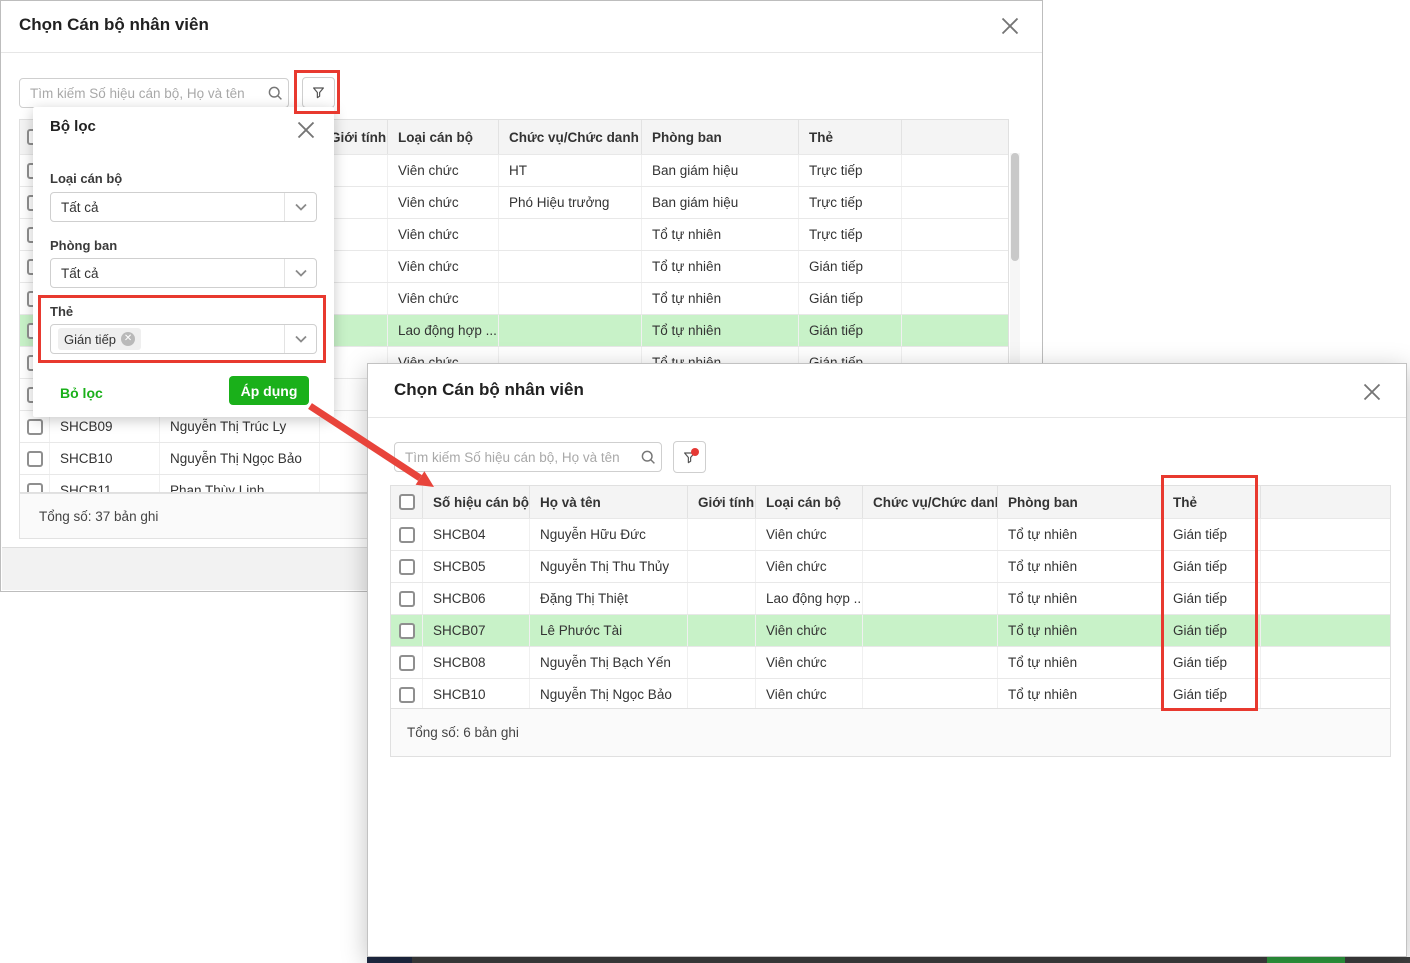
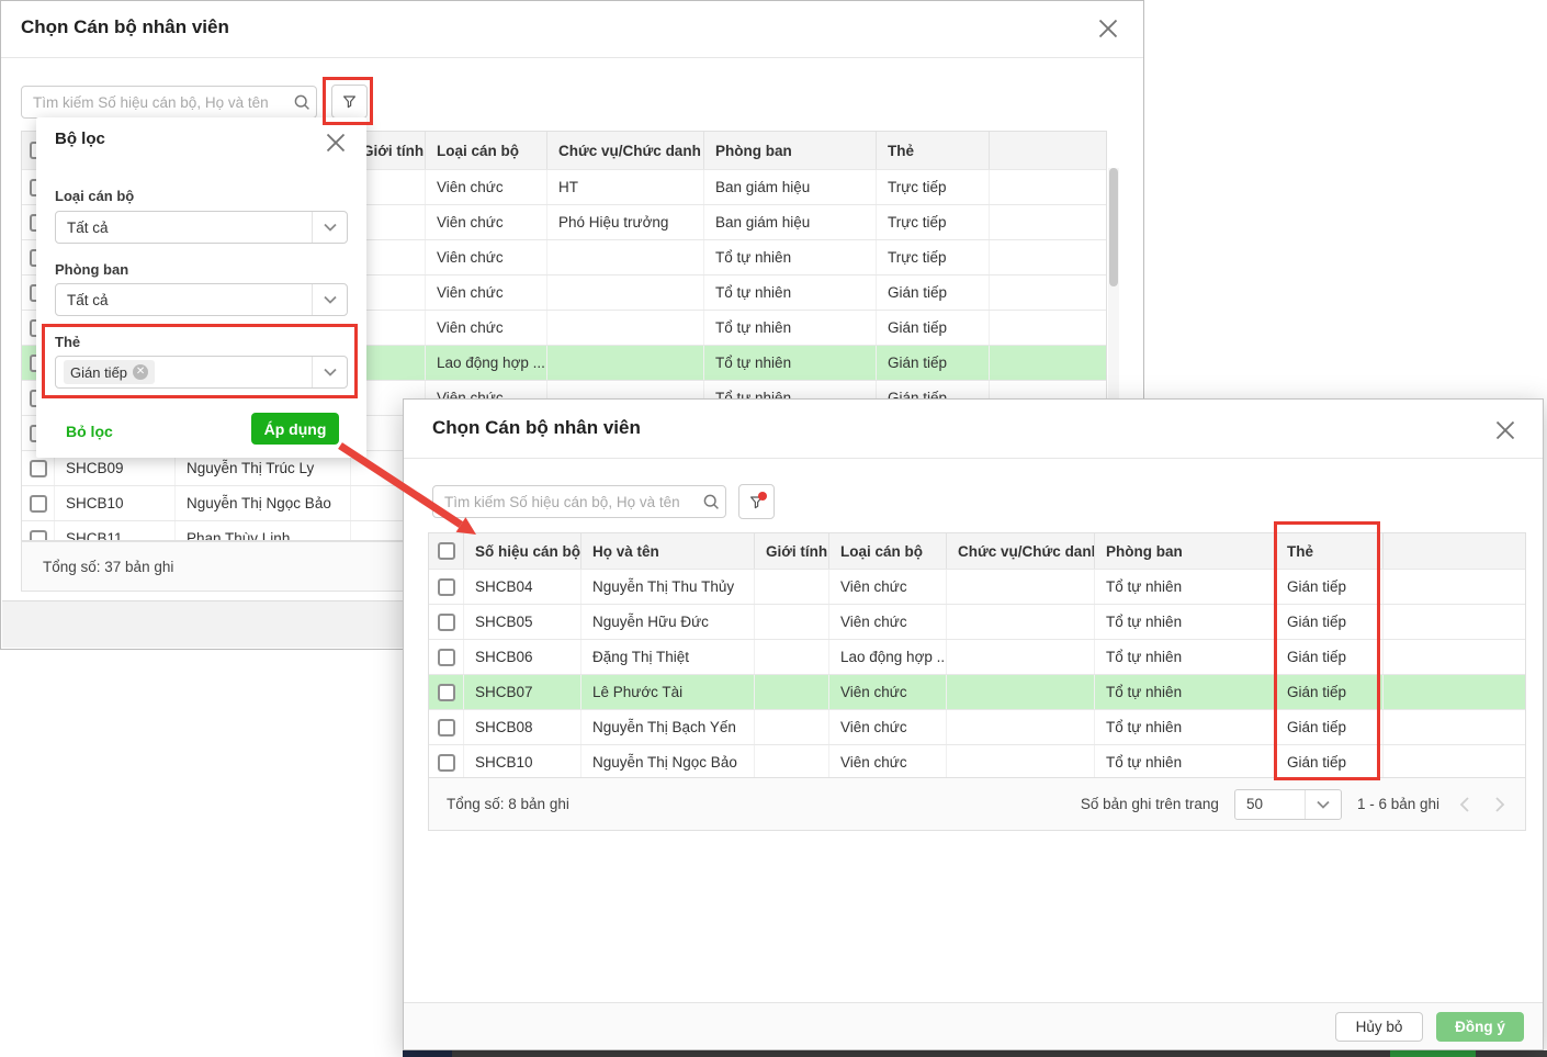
  Chọn Cán bộ nhân viên
  Tìm kiếm Số hiệu cán bộ, Họ và tên
  Giới tính
  Loại cán bộ
  Chức vụ/Chức danh
  Phòng ban
  Thẻ
  Viên chức
  HT
  Ban giám hiệu
  Trực tiếp
  Viên chức
  Phó Hiệu trưởng
  Ban giám hiệu
  Trực tiếp
  Viên chức
  Tổ tự nhiên
  Trực tiếp
  Viên chức
  Tổ tự nhiên
  Gián tiếp
  Viên chức
  Tổ tự nhiên
  Gián tiếp
  Lao động hợp ...
  Tổ tự nhiên
  Gián tiếp
  SHCB09
  Nguyễn Thị Trúc Ly
  SHCB10
  Nguyễn Thị Ngọc Bảo
  SHCB11
  Phan Thùy Linh
  Tổng số: 37 bản ghi
  Bộ lọc
  Loại cán bộ
  Tất cả
  Phòng ban
  Tất cả
  Thẻ
  Gián tiếp
  ✕
  Bỏ lọc
  Áp dụng
  Chọn Cán bộ nhân viên
  Tìm kiếm Số hiệu cán bộ, Họ và tên
  Số hiệu cán bộ
  Họ và tên
  Giới tính
  Loại cán bộ
  Chức vụ/Chức dan
  Phòng ban
  Thẻ
  SHCB04
- Nguyễn Hữu Đức
+ Nguyễn Thị Thu Thủy
  Viên chức
  Tổ tự nhiên
  Gián tiếp
  SHCB05
- Nguyễn Thị Thu Thủy
+ Nguyễn Hữu Đức
  Viên chức
  Tổ tự nhiên
  Gián tiếp
  SHCB06
  Đặng Thị Thiệt
  Lao động hợp ..
  Tổ tự nhiên
  Gián tiếp
  SHCB07
  Lê Phước Tài
  Viên chức
  Tổ tự nhiên
  Gián tiếp
  SHCB08
  Nguyễn Thị Bạch Yến
  Viên chức
  Tổ tự nhiên
  Gián tiếp
  SHCB10
  Nguyễn Thị Ngọc Bảo
  Viên chức
  Tổ tự nhiên
  Gián tiếp
- Tổng số: 6 bản ghi
+ Tổng số: 8 bản ghi
+ Số bản ghi trên trang
+ 50
+ 1 - 6 bản ghi
+ Hủy bỏ
+ Đồng ý
